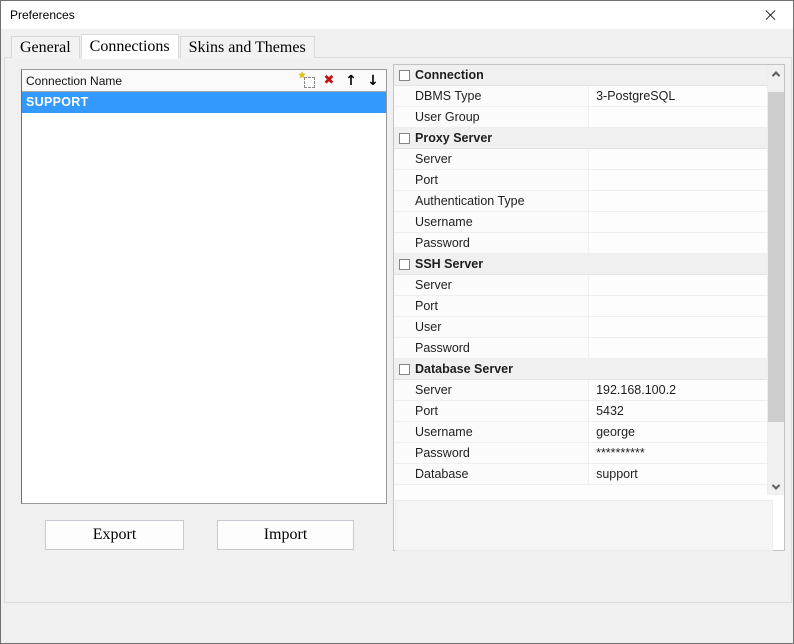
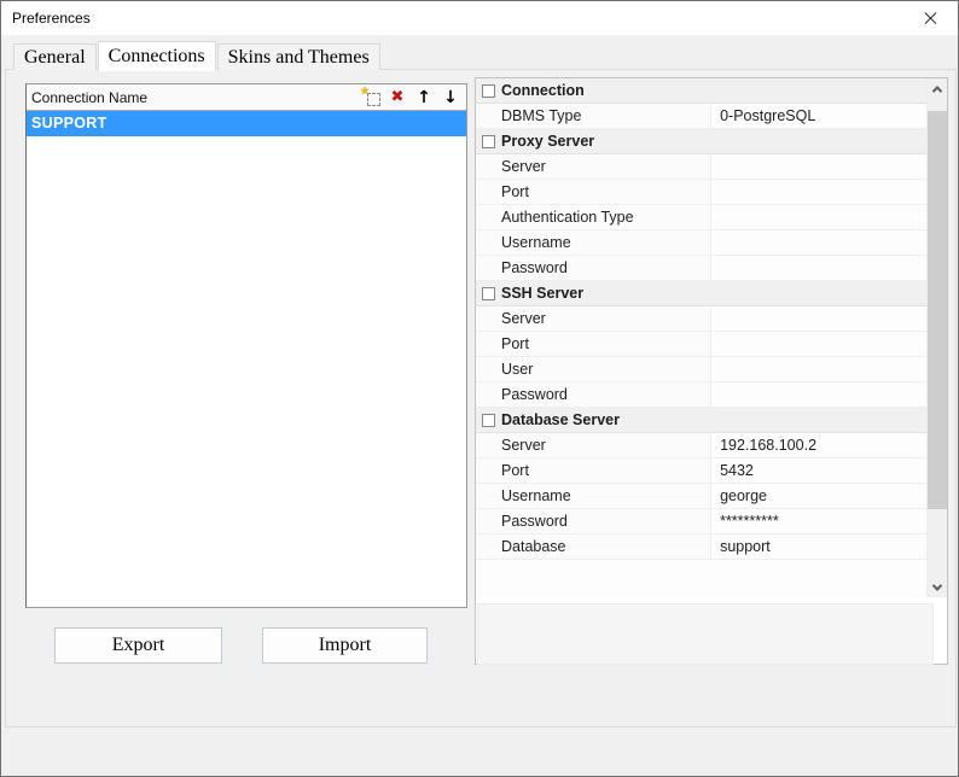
  Preferences
  ×
  General
  Connections
  Skins and Themes
  Connection Name
  ★
  ✖
  ↑
  ↓
  SUPPORT
  Connection
  DBMS Type
- 3-PostgreSQL
+ 0-PostgreSQL
- User Group
  Proxy Server
  Server
  Port
  Authentication Type
  Username
  Password
  SSH Server
  Server
  Port
  User
  Password
  Database Server
  Server
  192.168.100.2
  Port
  5432
  Username
  george
  Password
  **********
  Database
  support
  Export
  Import
